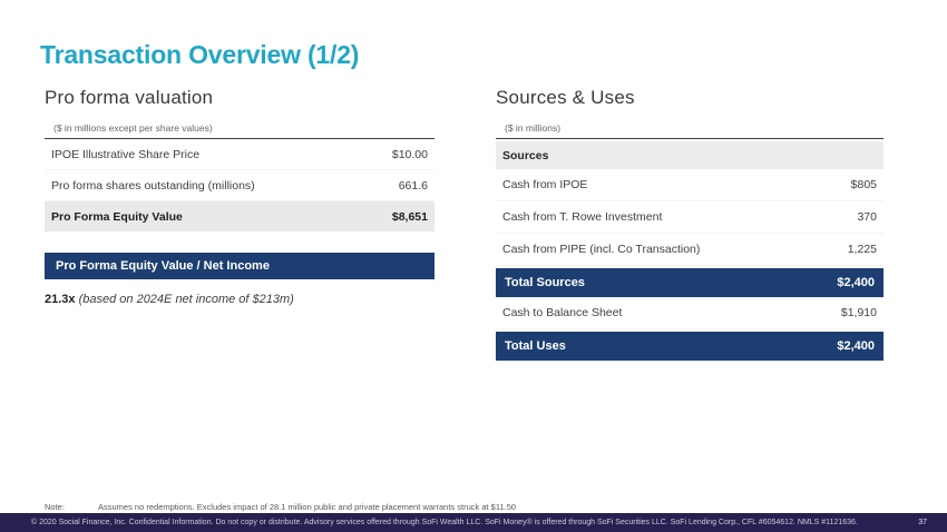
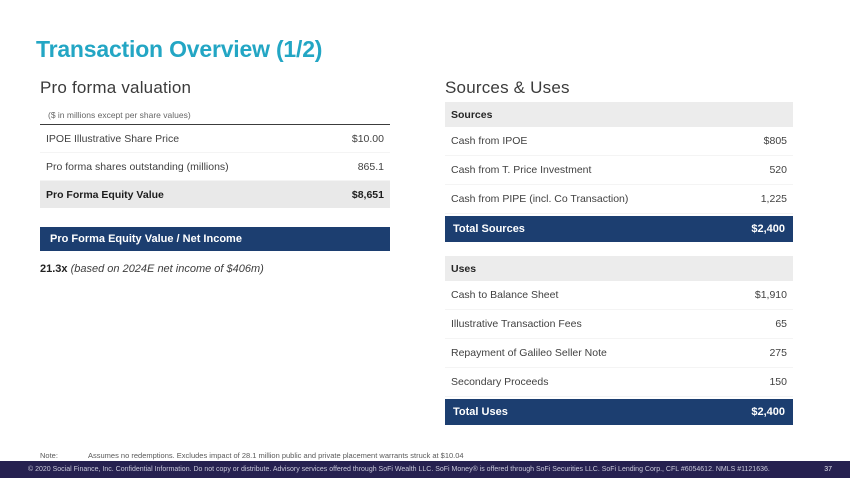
  Transaction Overview (1/2)
  Pro forma valuation
  ($ in millions except per share values)
  IPOE Illustrative Share Price
  $10.00
  Pro forma shares outstanding (millions)
- 661.6
+ 865.1
  Pro Forma Equity Value
  $8,651
  Pro Forma Equity Value / Net Income
- 21.3x (based on 2024E net income of $213m)
+ 21.3x (based on 2024E net income of $406m)
  Sources & Uses
- ($ in millions)
  Sources
  Cash from IPOE
  $805
- Cash from T. Rowe Investment
+ Cash from T. Price Investment
- 370
+ 520
  Cash from PIPE (incl. Co Transaction)
  1,225
  Total Sources
  $2,400
+ Uses
  Cash to Balance Sheet
  $1,910
+ Illustrative Transaction Fees
+ 65
+ Repayment of Galileo Seller Note
+ 275
+ Secondary Proceeds
+ 150
  Total Uses
  $2,400
  Note:
- Assumes no redemptions. Excludes impact of 28.1 million public and private placement warrants struck at $11.50
+ Assumes no redemptions. Excludes impact of 28.1 million public and private placement warrants struck at $10.04
